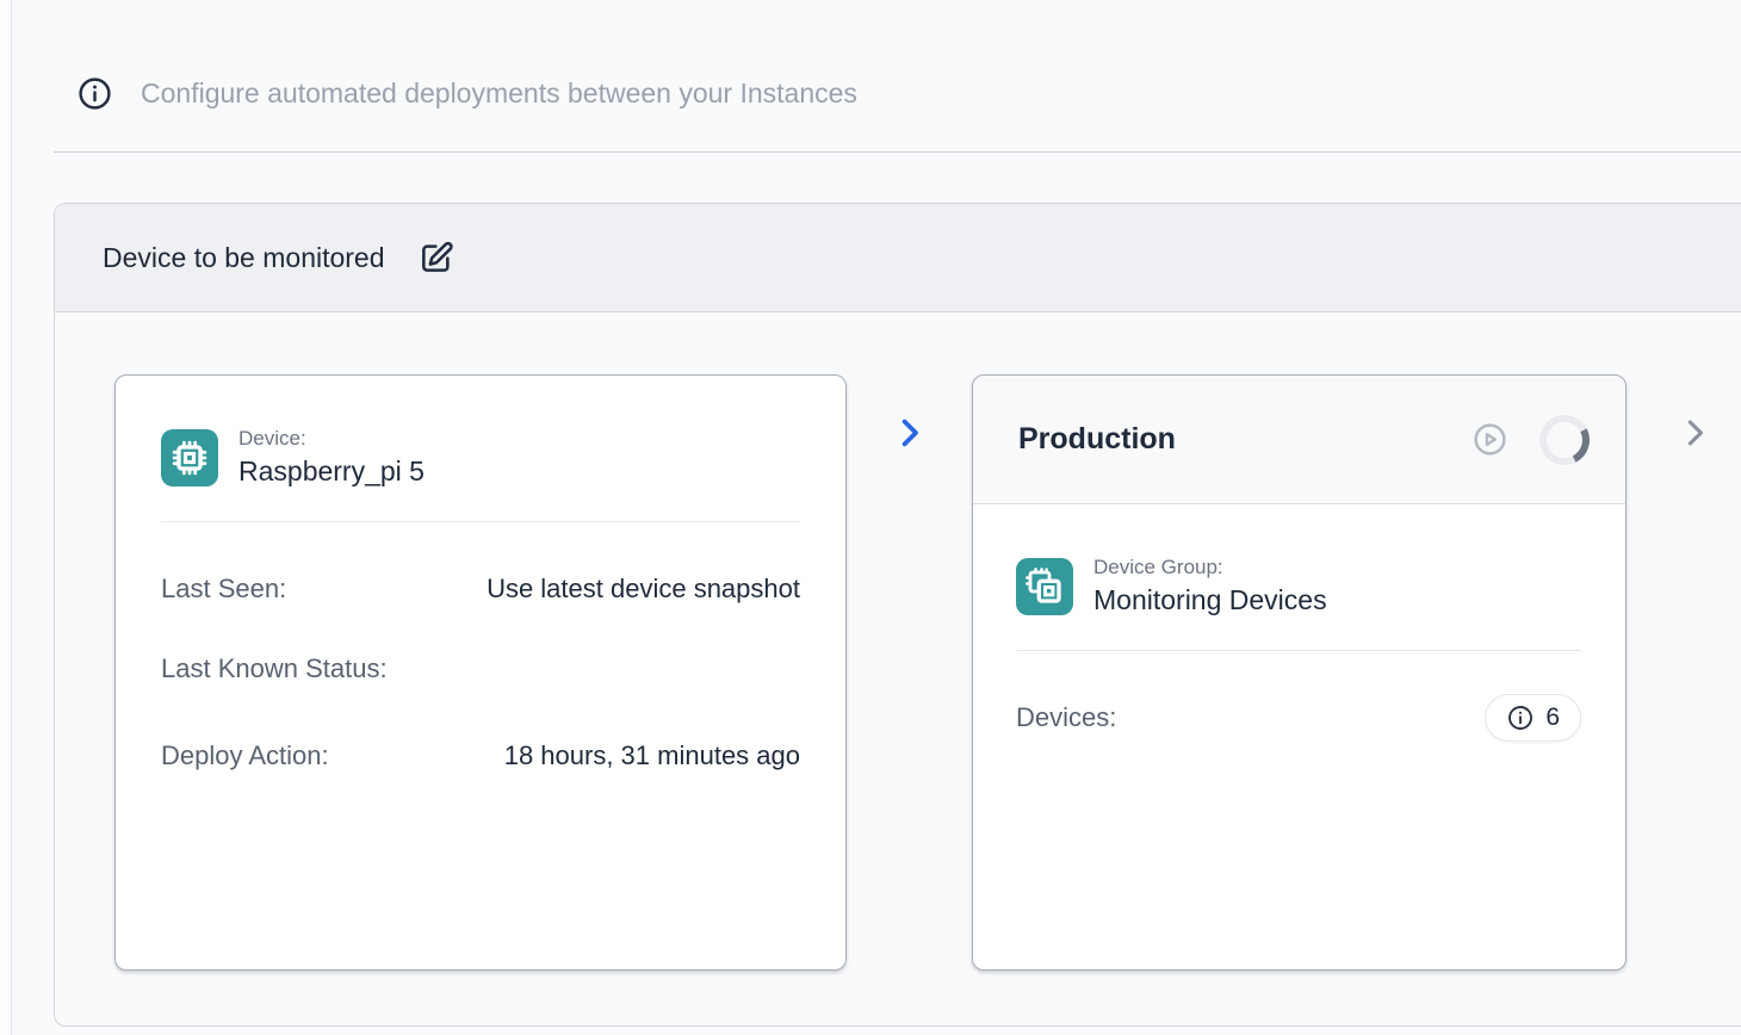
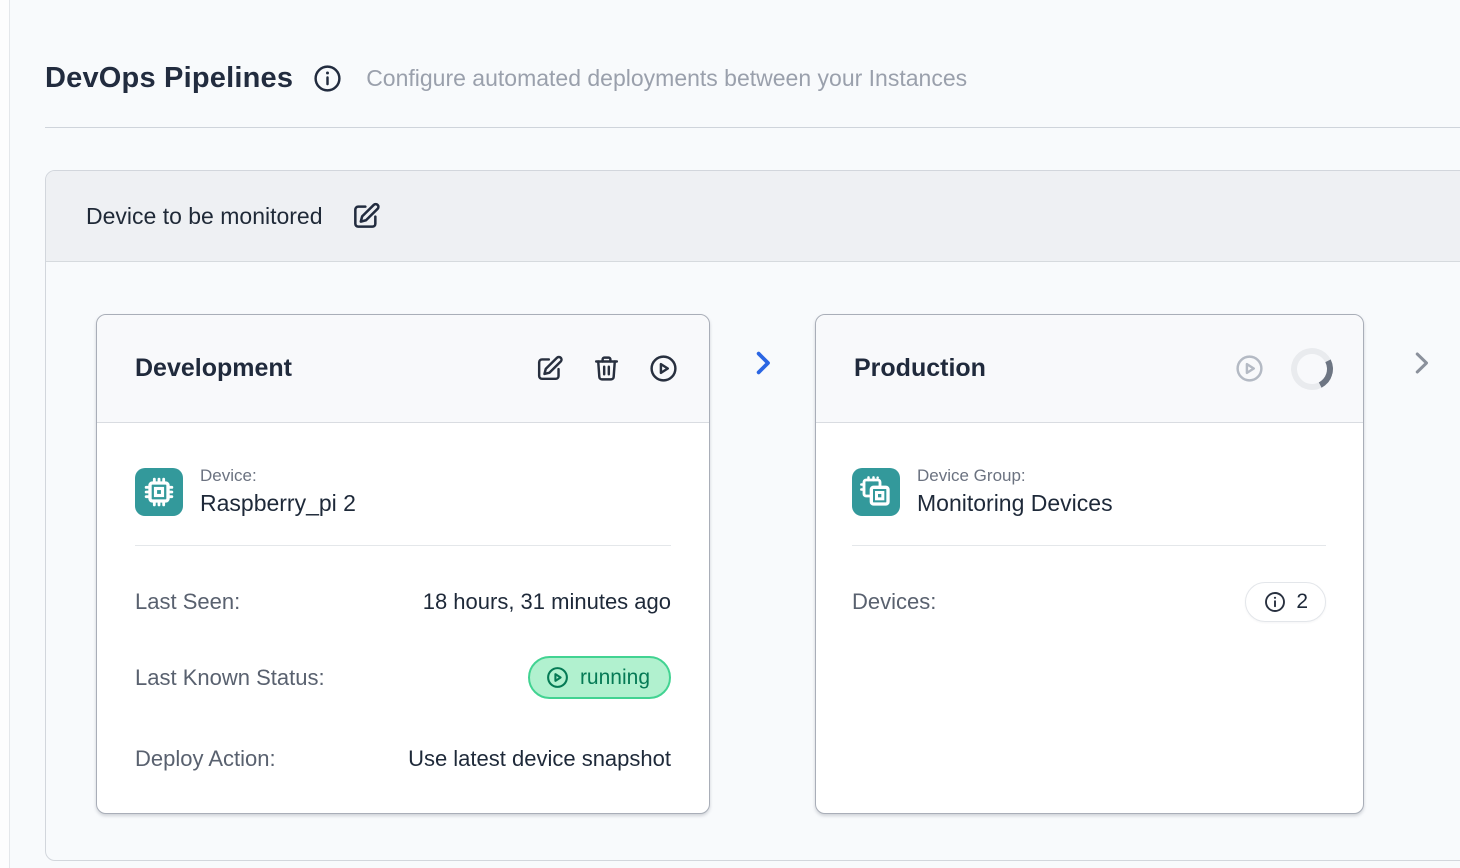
+ DevOps Pipelines
  Configure automated deployments between your Instances
  Device to be monitored
+ Development
  Device:
- Raspberry_pi 5
+ Raspberry_pi 2
  Last Seen:
- Use latest device snapshot
+ 18 hours, 31 minutes ago
  Last Known Status:
+ running
  Deploy Action:
- 18 hours, 31 minutes ago
+ Use latest device snapshot
  Production
  Device Group:
  Monitoring Devices
  Devices:
- 6
+ 2
